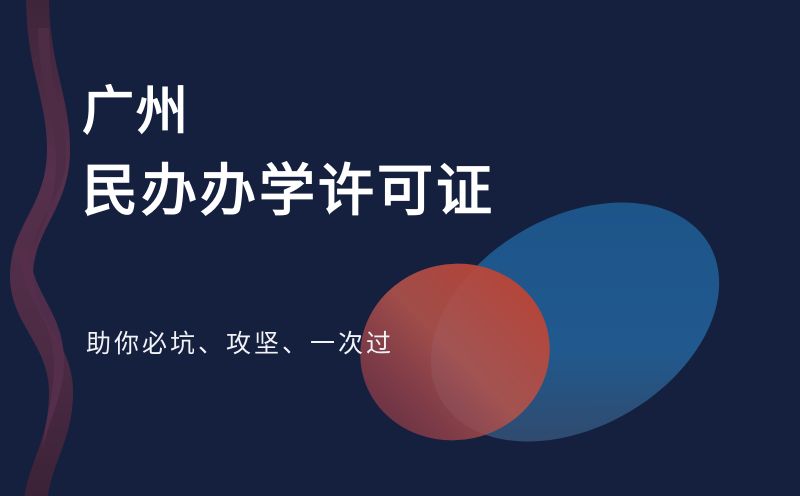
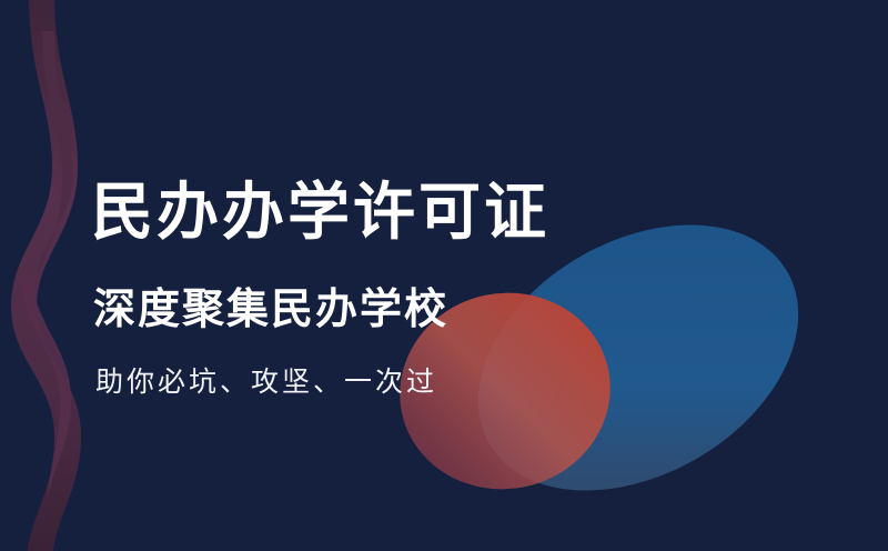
- 广州
  民办办学许可证
+ 深度聚集民办学校
  助你必坑、攻坚、一次过
